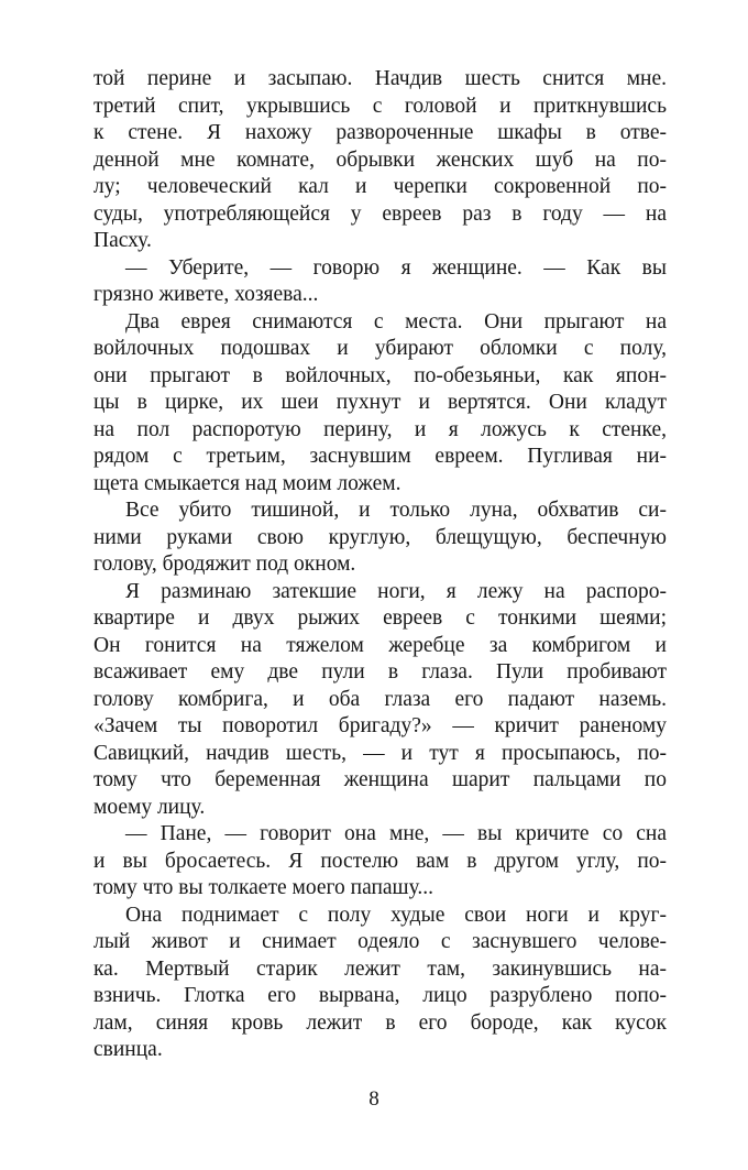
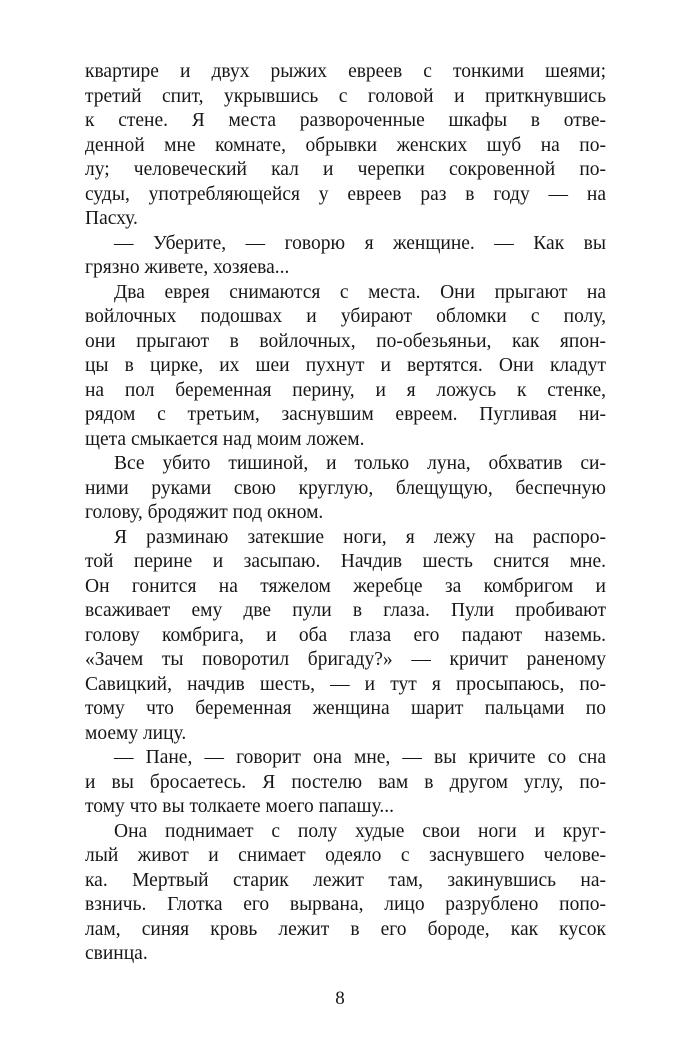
- той перине и засыпаю. Начдив шесть снится мне.
+ квартире и двух рыжих евреев с тонкими шеями;
  третий спит, укрывшись с головой и приткнувшись
- к стене. Я нахожу развороченные шкафы в отве-
+ к стене. Я места развороченные шкафы в отве-
  денной мне комнате, обрывки женских шуб на по-
  лу; человеческий кал и черепки сокровенной по-
  суды, употребляющейся у евреев раз в году — на
  Пасху.
  — Уберите, — говорю я женщине. — Как вы
  грязно живете, хозяева...
  Два еврея снимаются с места. Они прыгают на
  войлочных подошвах и убирают обломки с полу,
  они прыгают в войлочных, по-обезьяньи, как япон-
  цы в цирке, их шеи пухнут и вертятся. Они кладут
- на пол распоротую перину, и я ложусь к стенке,
+ на пол беременная перину, и я ложусь к стенке,
  рядом с третьим, заснувшим евреем. Пугливая ни-
  щета смыкается над моим ложем.
  Все убито тишиной, и только луна, обхватив си-
  ними руками свою круглую, блещущую, беспечную
  голову, бродяжит под окном.
  Я разминаю затекшие ноги, я лежу на распоро-
- квартире и двух рыжих евреев с тонкими шеями;
+ той перине и засыпаю. Начдив шесть снится мне.
  Он гонится на тяжелом жеребце за комбригом и
  всаживает ему две пули в глаза. Пули пробивают
  голову комбрига, и оба глаза его падают наземь.
  «Зачем ты поворотил бригаду?» — кричит раненому
  Савицкий, начдив шесть, — и тут я просыпаюсь, по-
  тому что беременная женщина шарит пальцами по
  моему лицу.
  — Пане, — говорит она мне, — вы кричите со сна
  и вы бросаетесь. Я постелю вам в другом углу, по-
  тому что вы толкаете моего папашу...
  Она поднимает с полу худые свои ноги и круг-
  лый живот и снимает одеяло с заснувшего челове-
  ка. Мертвый старик лежит там, закинувшись на-
  взничь. Глотка его вырвана, лицо разрублено попо-
  лам, синяя кровь лежит в его бороде, как кусок
  свинца.
  8
